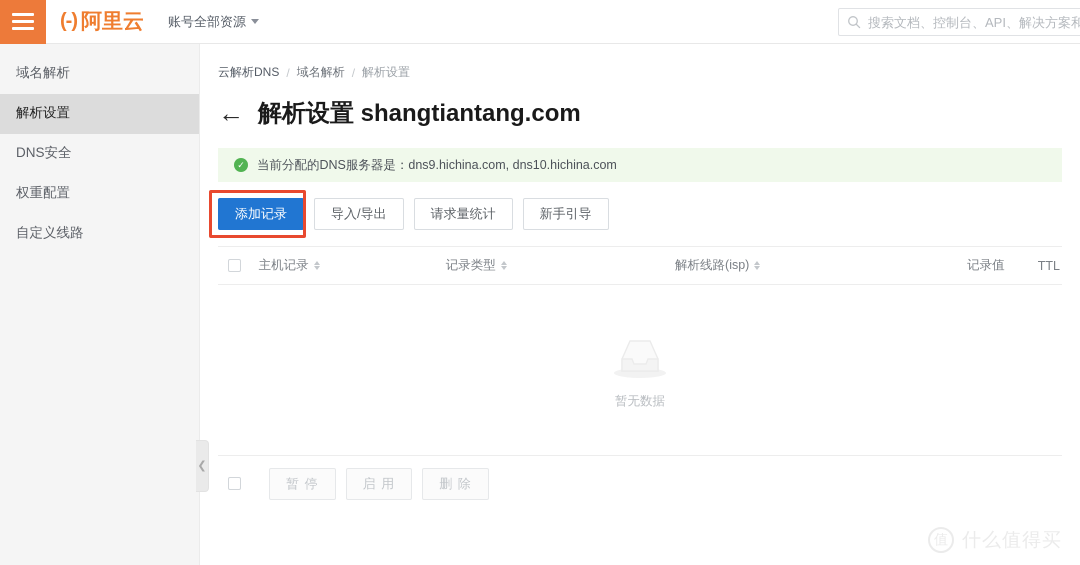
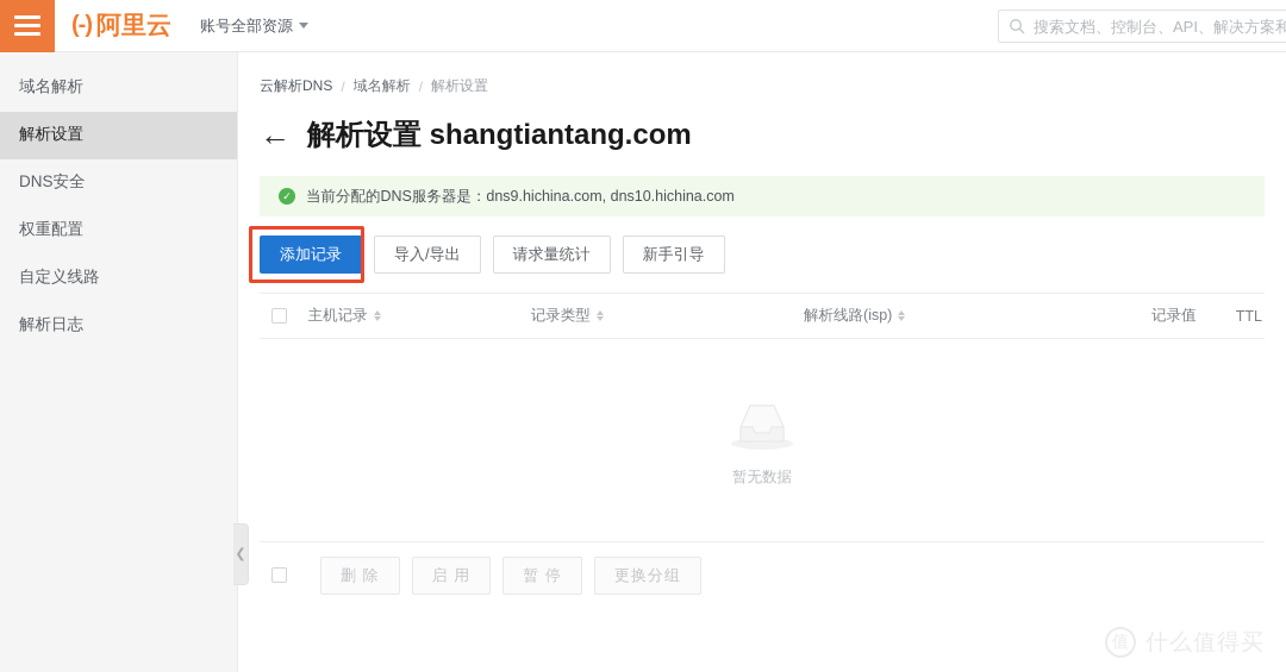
  (-)
  阿里云
  账号全部资源
  搜索文档、控制台、API、解决方案和
  域名解析
  解析设置
  DNS安全
  权重配置
  自定义线路
+ 解析日志
  ❮
  云解析DNS
  /
  域名解析
  /
  解析设置
  ←
  解析设置 shangtiantang.com
  ✓
  当前分配的DNS服务器是：dns9.hichina.com, dns10.hichina.com
  添加记录
  导入/导出
  请求量统计
  新手引导
  主机记录
  记录类型
  解析线路(isp)
  记录值
  TTL
  暂无数据
- 暂 停
+ 删 除
  启 用
- 删 除
+ 暂 停
+ 更换分组
